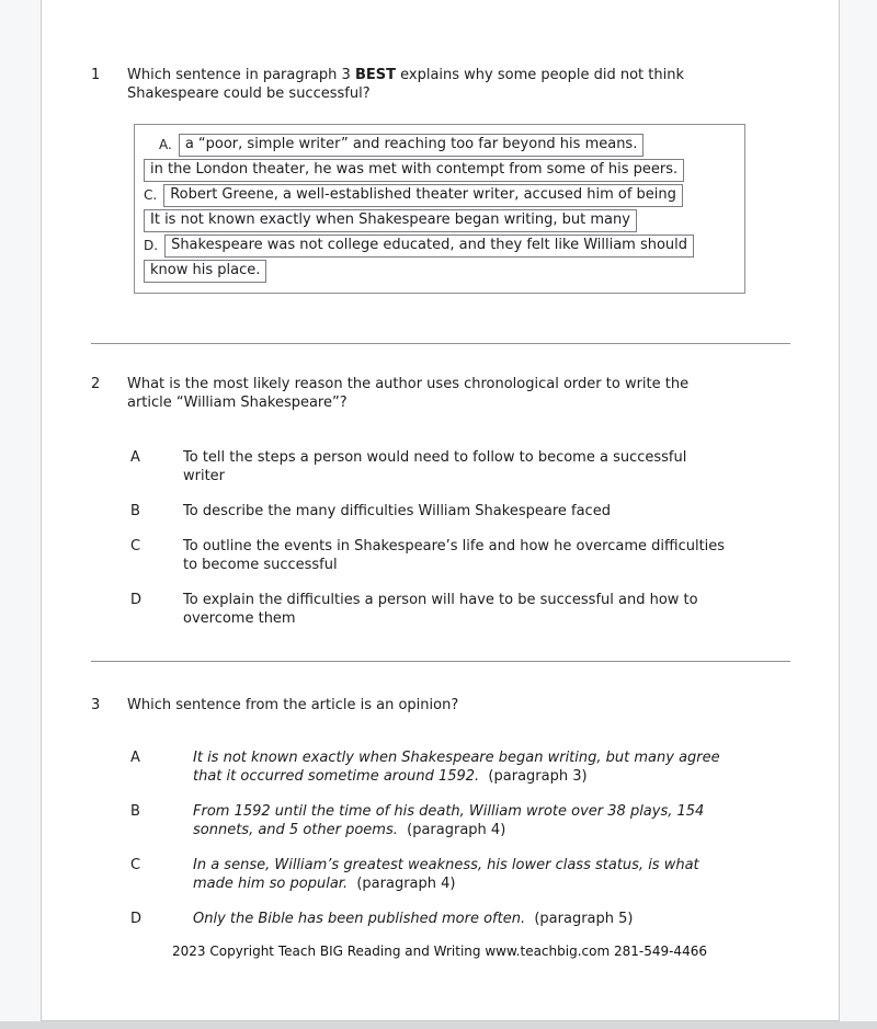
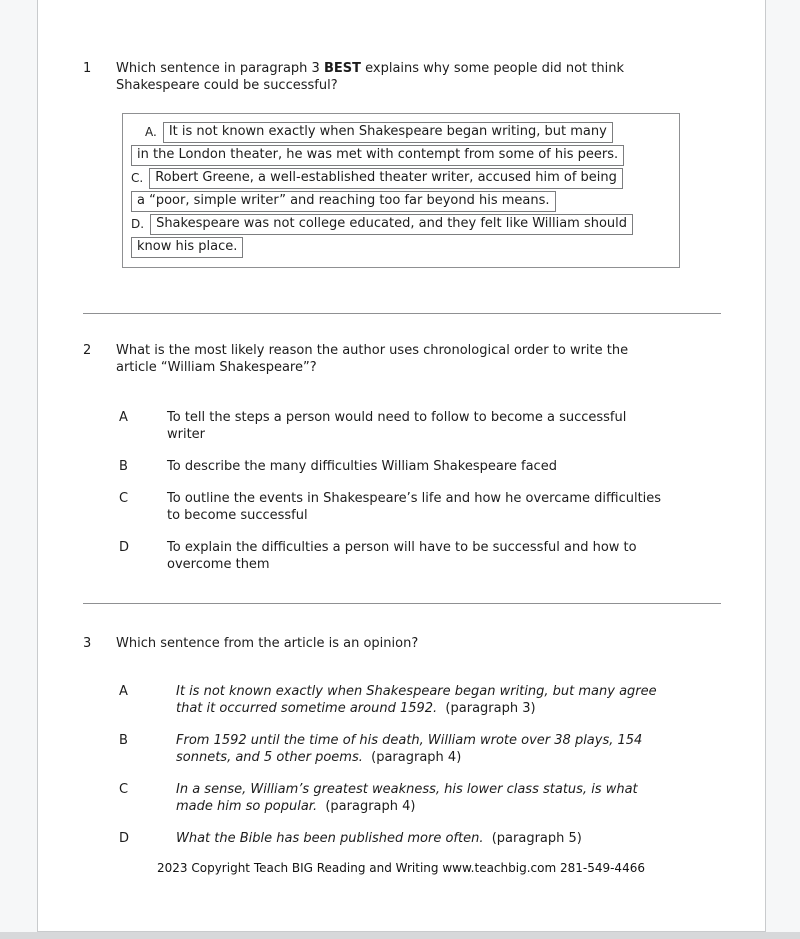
  1
  Which sentence in paragraph 3 BEST explains why some people did not think
  Shakespeare could be successful?
  A.
- a “poor, simple writer” and reaching too far beyond his means.
+ It is not known exactly when Shakespeare began writing, but many
  in the London theater, he was met with contempt from some of his peers.
  C.
  Robert Greene, a well-established theater writer, accused him of being
- It is not known exactly when Shakespeare began writing, but many
+ a “poor, simple writer” and reaching too far beyond his means.
  D.
  Shakespeare was not college educated, and they felt like William should
  know his place.
  2
  What is the most likely reason the author uses chronological order to write the
  article “William Shakespeare”?
  A
  To tell the steps a person would need to follow to become a successful
  writer
  B
  To describe the many difficulties William Shakespeare faced
  C
  To outline the events in Shakespeare’s life and how he overcame difficulties
  to become successful
  D
  To explain the difficulties a person will have to be successful and how to
  overcome them
  3
  Which sentence from the article is an opinion?
  A
  It is not known exactly when Shakespeare began writing, but many agree
  that it occurred sometime around 1592. (paragraph 3)
  B
  From 1592 until the time of his death, William wrote over 38 plays, 154
  sonnets, and 5 other poems. (paragraph 4)
  C
  In a sense, William’s greatest weakness, his lower class status, is what
  made him so popular. (paragraph 4)
  D
- Only the Bible has been published more often. (paragraph 5)
+ What the Bible has been published more often. (paragraph 5)
  2023 Copyright Teach BIG Reading and Writing www.teachbig.com 281-549-4466
